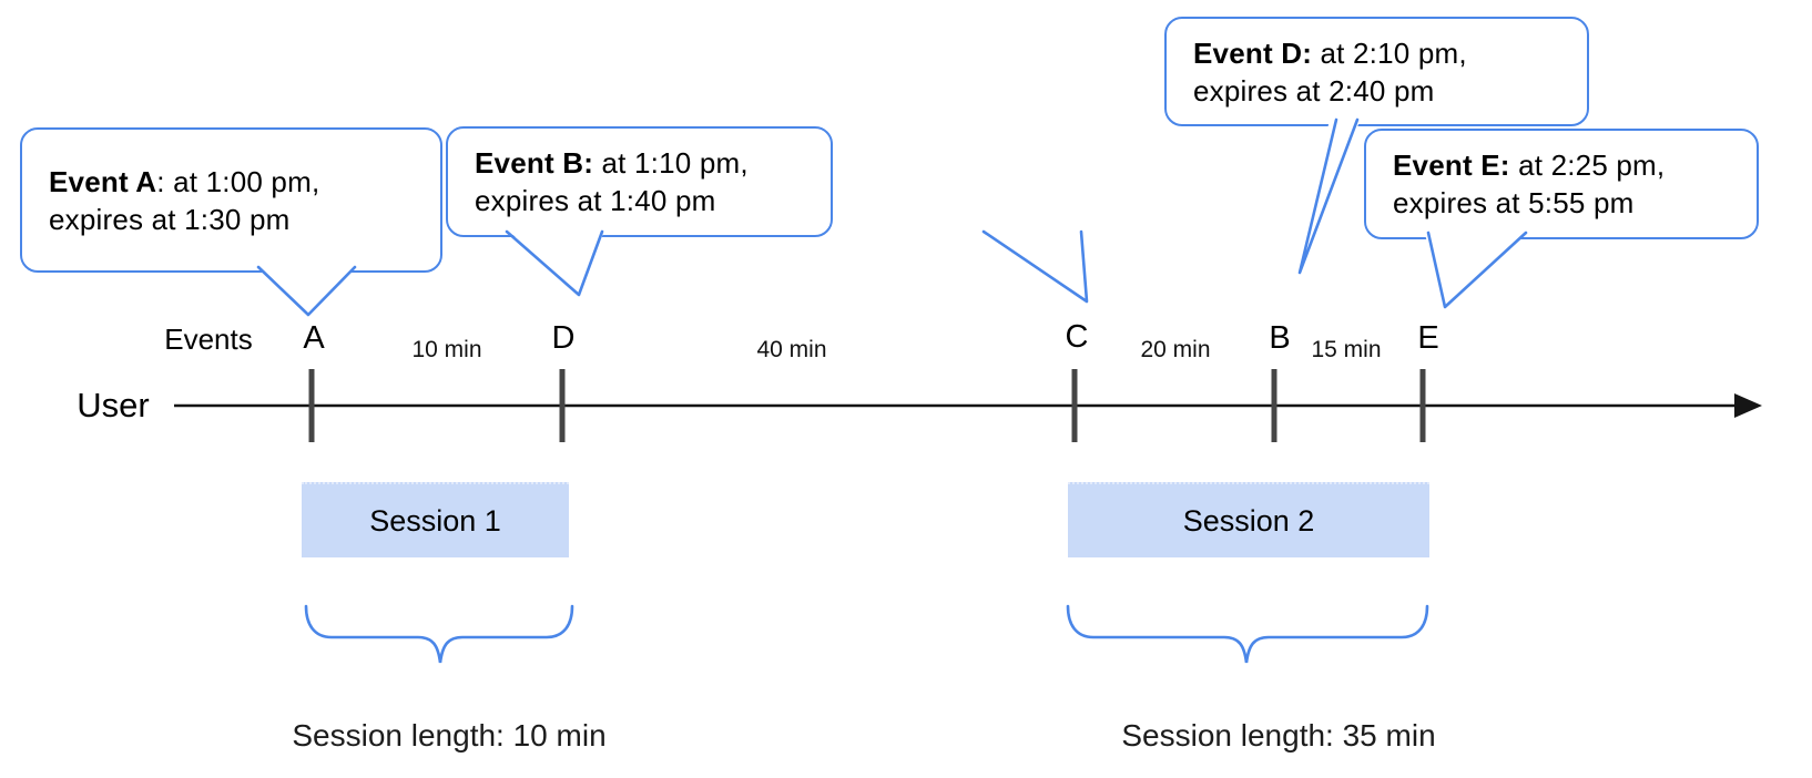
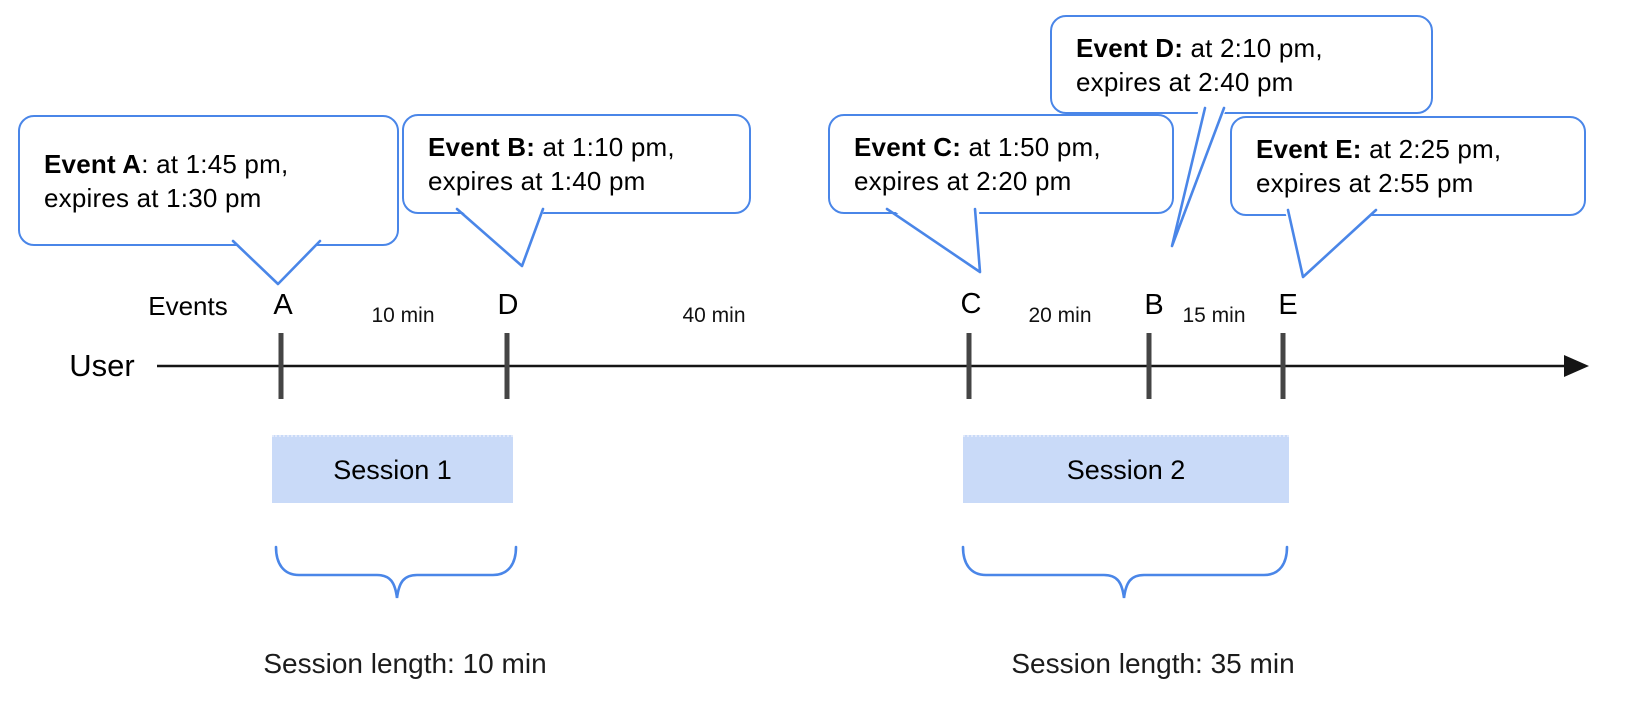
- Event A: at 1:00 pm,
+ Event A: at 1:45 pm,
  expires at 1:30 pm
  Event B: at 1:10 pm,
  expires at 1:40 pm
+ Event C: at 1:50 pm,
+ expires at 2:20 pm
  Event D: at 2:10 pm,
  expires at 2:40 pm
  Event E: at 2:25 pm,
- expires at 5:55 pm
+ expires at 2:55 pm
  Events
  User
  A
  D
  C
  B
  E
  10 min
  40 min
  20 min
  15 min
  Session 1
  Session 2
  Session length: 10 min
  Session length: 35 min
